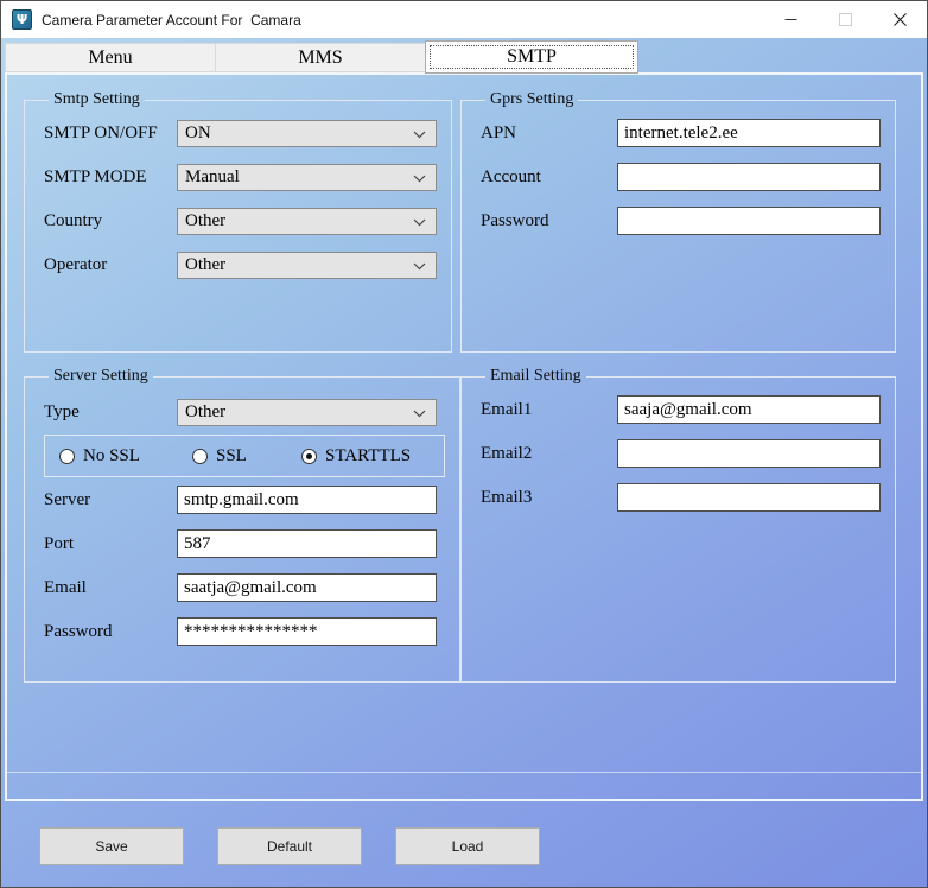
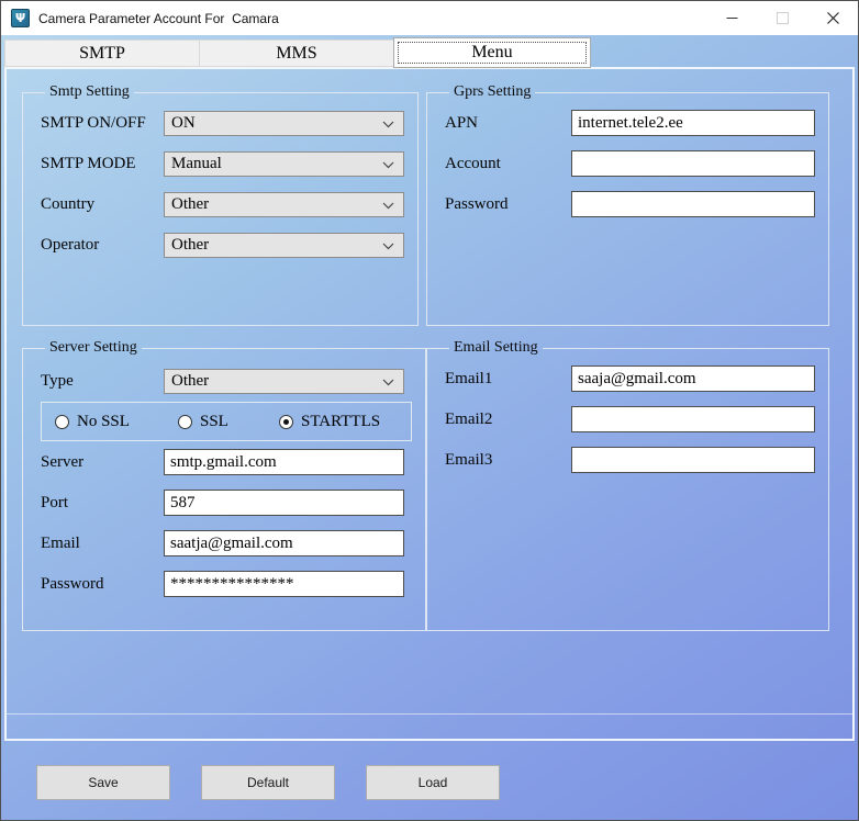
  Ψ
  Camera Parameter Account For Camara
- Menu
+ SMTP
  MMS
- SMTP
+ Menu
  Smtp Setting
  SMTP ON/OFF
  ON
  SMTP MODE
  Manual
  Country
  Other
  Operator
  Other
  Gprs Setting
  APN
  internet.tele2.ee
  Account
  Password
  Server Setting
  Type
  Other
  No SSL
  SSL
  STARTTLS
  Server
  smtp.gmail.com
  Port
  587
  Email
  saatja@gmail.com
  Password
  ***************
  Email Setting
  Email1
  saaja@gmail.com
  Email2
  Email3
  Save
  Default
  Load
